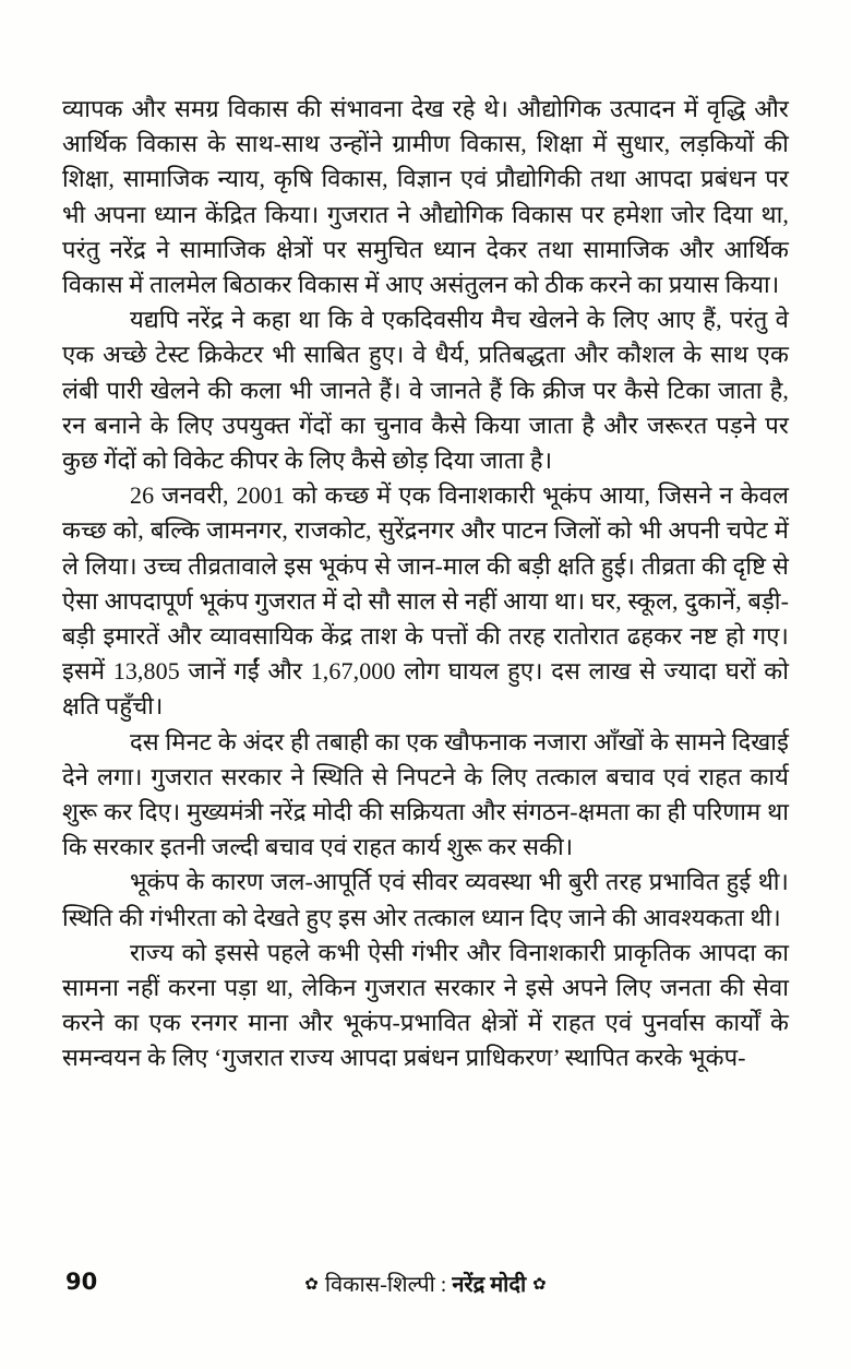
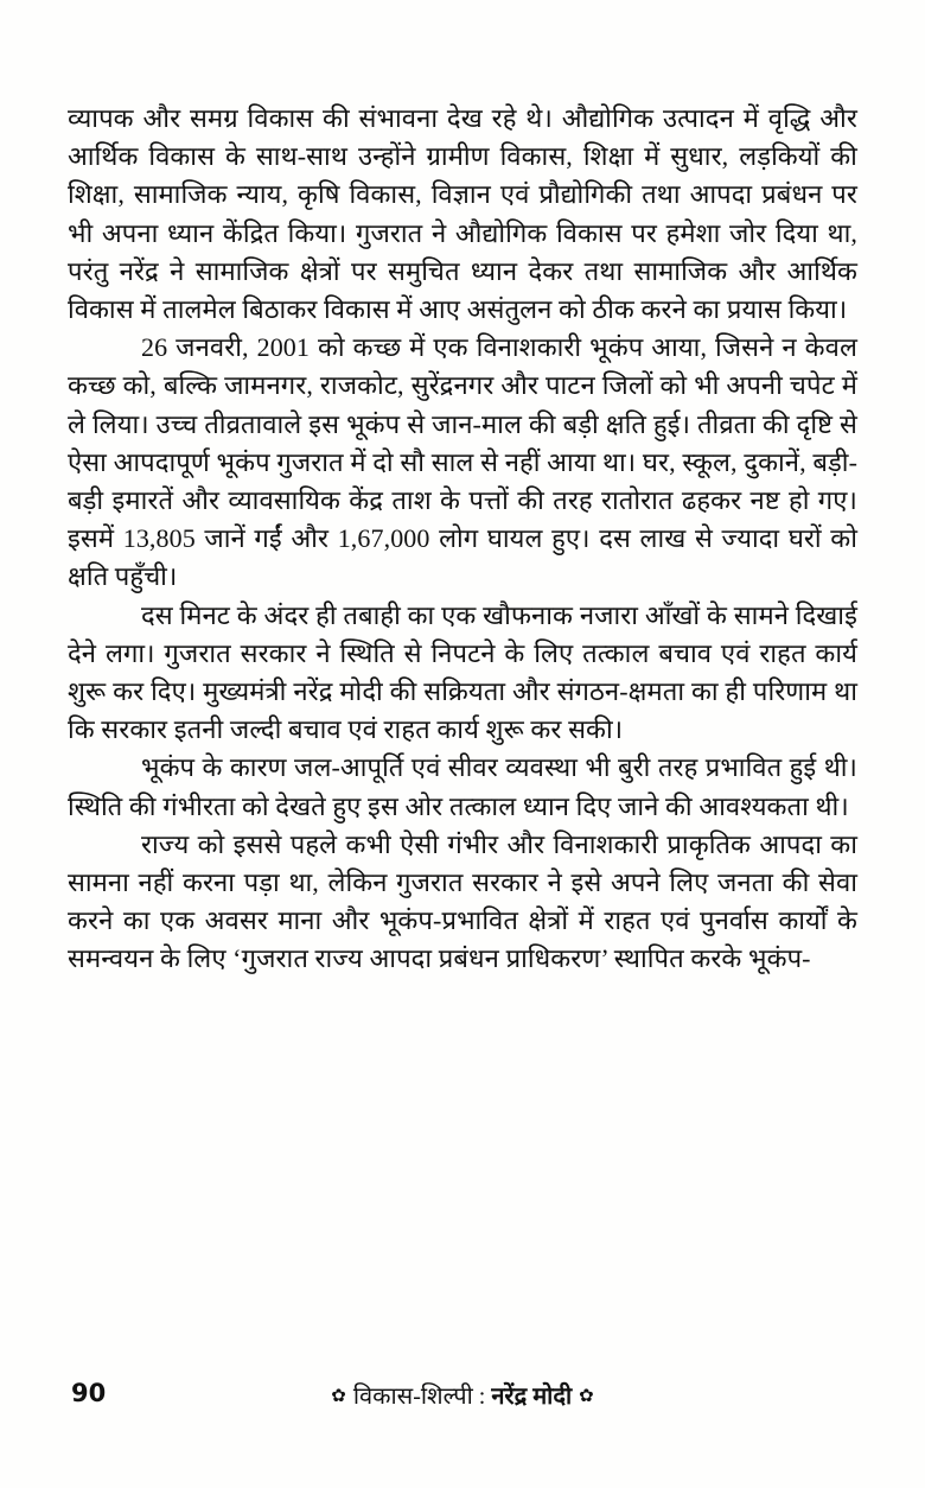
  व्यापक और समग्र विकास की संभावना देख रहे थे। औद्योगिक उत्पादन में वृद्धि और आर्थिक विकास के साथ-साथ उन्होंने ग्रामीण विकास, शिक्षा में सुधार, लड़कियों की शिक्षा, सामाजिक न्याय, कृषि विकास, विज्ञान एवं प्रौद्योगिकी तथा आपदा प्रबंधन पर भी अपना ध्यान केंद्रित किया। गुजरात ने औद्योगिक विकास पर हमेशा जोर दिया था, परंतु नरेंद्र ने सामाजिक क्षेत्रों पर समुचित ध्यान देकर तथा सामाजिक और आर्थिक विकास में तालमेल बिठाकर विकास में आए असंतुलन को ठीक करने का प्रयास किया।
- यद्यपि नरेंद्र ने कहा था कि वे एकदिवसीय मैच खेलने के लिए आए हैं, परंतु वे एक अच्छे टेस्ट क्रिकेटर भी साबित हुए। वे धैर्य, प्रतिबद्धता और कौशल के साथ एक लंबी पारी खेलने की कला भी जानते हैं। वे जानते हैं कि क्रीज पर कैसे टिका जाता है, रन बनाने के लिए उपयुक्त गेंदों का चुनाव कैसे किया जाता है और जरूरत पड़ने पर कुछ गेंदों को विकेट कीपर के लिए कैसे छोड़ दिया जाता है।
  26 जनवरी, 2001 को कच्छ में एक विनाशकारी भूकंप आया, जिसने न केवल कच्छ को, बल्कि जामनगर, राजकोट, सुरेंद्रनगर और पाटन जिलों को भी अपनी चपेट में ले लिया। उच्च तीव्रतावाले इस भूकंप से जान-माल की बड़ी क्षति हुई। तीव्रता की दृष्टि से ऐसा आपदापूर्ण भूकंप गुजरात में दो सौ साल से नहीं आया था। घर, स्कूल, दुकानें, बड़ी-बड़ी इमारतें और व्यावसायिक केंद्र ताश के पत्तों की तरह रातोरात ढहकर नष्ट हो गए। इसमें 13,805 जानें गईं और 1,67,000 लोग घायल हुए। दस लाख से ज्यादा घरों को क्षति पहुँची।
  दस मिनट के अंदर ही तबाही का एक खौफनाक नजारा आँखों के सामने दिखाई देने लगा। गुजरात सरकार ने स्थिति से निपटने के लिए तत्काल बचाव एवं राहत कार्य शुरू कर दिए। मुख्यमंत्री नरेंद्र मोदी की सक्रियता और संगठन-क्षमता का ही परिणाम था कि सरकार इतनी जल्दी बचाव एवं राहत कार्य शुरू कर सकी।
  भूकंप के कारण जल-आपूर्ति एवं सीवर व्यवस्था भी बुरी तरह प्रभावित हुई थी। स्थिति की गंभीरता को देखते हुए इस ओर तत्काल ध्यान दिए जाने की आवश्यकता थी।
- राज्य को इससे पहले कभी ऐसी गंभीर और विनाशकारी प्राकृतिक आपदा का सामना नहीं करना पड़ा था, लेकिन गुजरात सरकार ने इसे अपने लिए जनता की सेवा करने का एक रनगर माना और भूकंप-प्रभावित क्षेत्रों में राहत एवं पुनर्वास कार्यों के समन्वयन के लिए ‘गुजरात राज्य आपदा प्रबंधन प्राधिकरण’ स्थापित करके भूकंप-
+ राज्य को इससे पहले कभी ऐसी गंभीर और विनाशकारी प्राकृतिक आपदा का सामना नहीं करना पड़ा था, लेकिन गुजरात सरकार ने इसे अपने लिए जनता की सेवा करने का एक अवसर माना और भूकंप-प्रभावित क्षेत्रों में राहत एवं पुनर्वास कार्यों के समन्वयन के लिए ‘गुजरात राज्य आपदा प्रबंधन प्राधिकरण’ स्थापित करके भूकंप-
  90
  ✿ विकास-शिल्पी : नरेंद्र मोदी ✿
